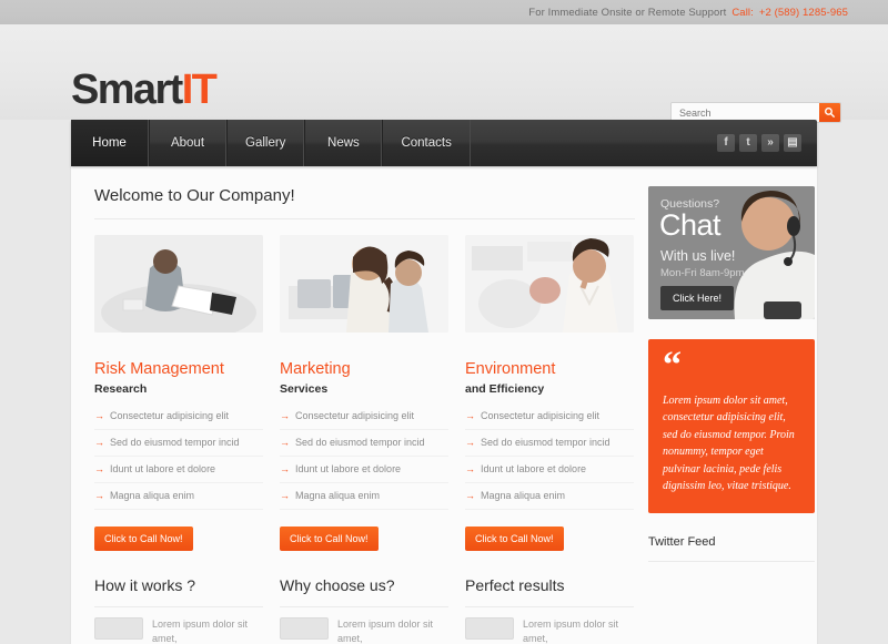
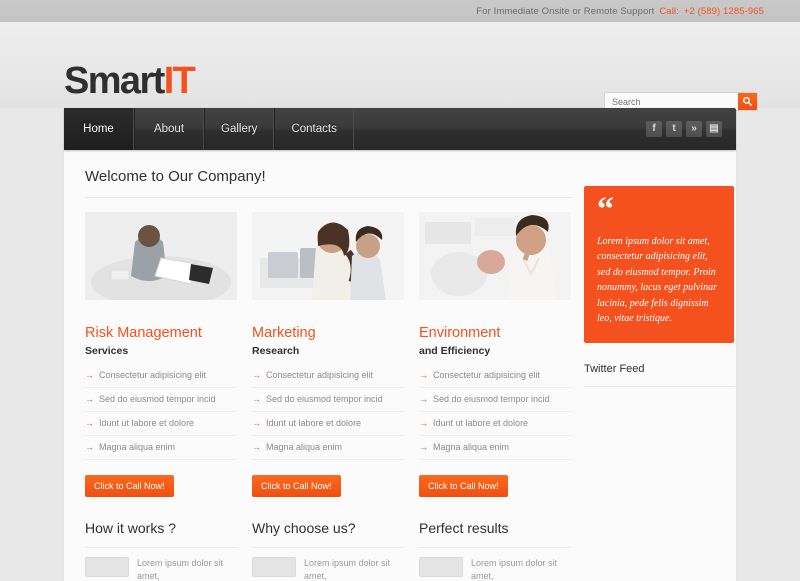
  For Immediate Onsite or Remote Support
  Call:
  +2 (589) 1285-965
  SmartIT
  Search
  Home
  About
  Gallery
- News
  Contacts
  f
  t
  »
  ▤
  Welcome to Our Company!
  Risk Management
- Research
+ Services
  →
  Consectetur adipisicing elit
  →
  Sed do eiusmod tempor incid
  →
  Idunt ut labore et dolore
  →
  Magna aliqua enim
  Click to Call Now!
  How it works ?
  Lorem ipsum dolor sit amet,
  Marketing
- Services
+ Research
  →
  Consectetur adipisicing elit
  →
  Sed do eiusmod tempor incid
  →
  Idunt ut labore et dolore
  →
  Magna aliqua enim
  Click to Call Now!
  Why choose us?
  Lorem ipsum dolor sit amet,
  Environment
  and Efficiency
  →
  Consectetur adipisicing elit
  →
  Sed do eiusmod tempor incid
  →
  Idunt ut labore et dolore
  →
  Magna aliqua enim
  Click to Call Now!
  Perfect results
  Lorem ipsum dolor sit amet,
- Questions?
- Chat
- With us live!
- Mon-Fri 8am-9pm
- Click Here!
  “
- Lorem ipsum dolor sit amet, consectetur adipisicing elit, sed do eiusmod tempor. Proin nonummy, tempor eget pulvinar lacinia, pede felis dignissim leo, vitae tristique.
+ Lorem ipsum dolor sit amet, consectetur adipisicing elit, sed do eiusmod tempor. Proin nonummy, lacus eget pulvinar lacinia, pede felis dignissim leo, vitae tristique.
  Twitter Feed
